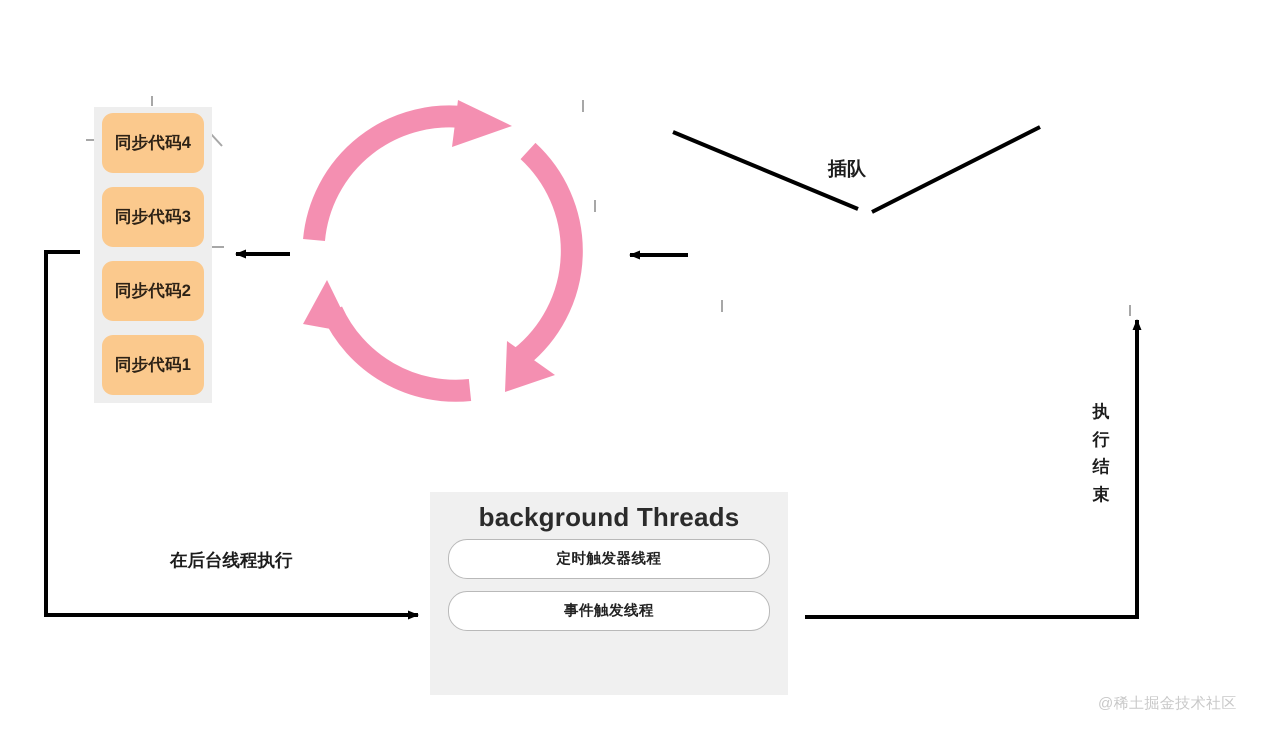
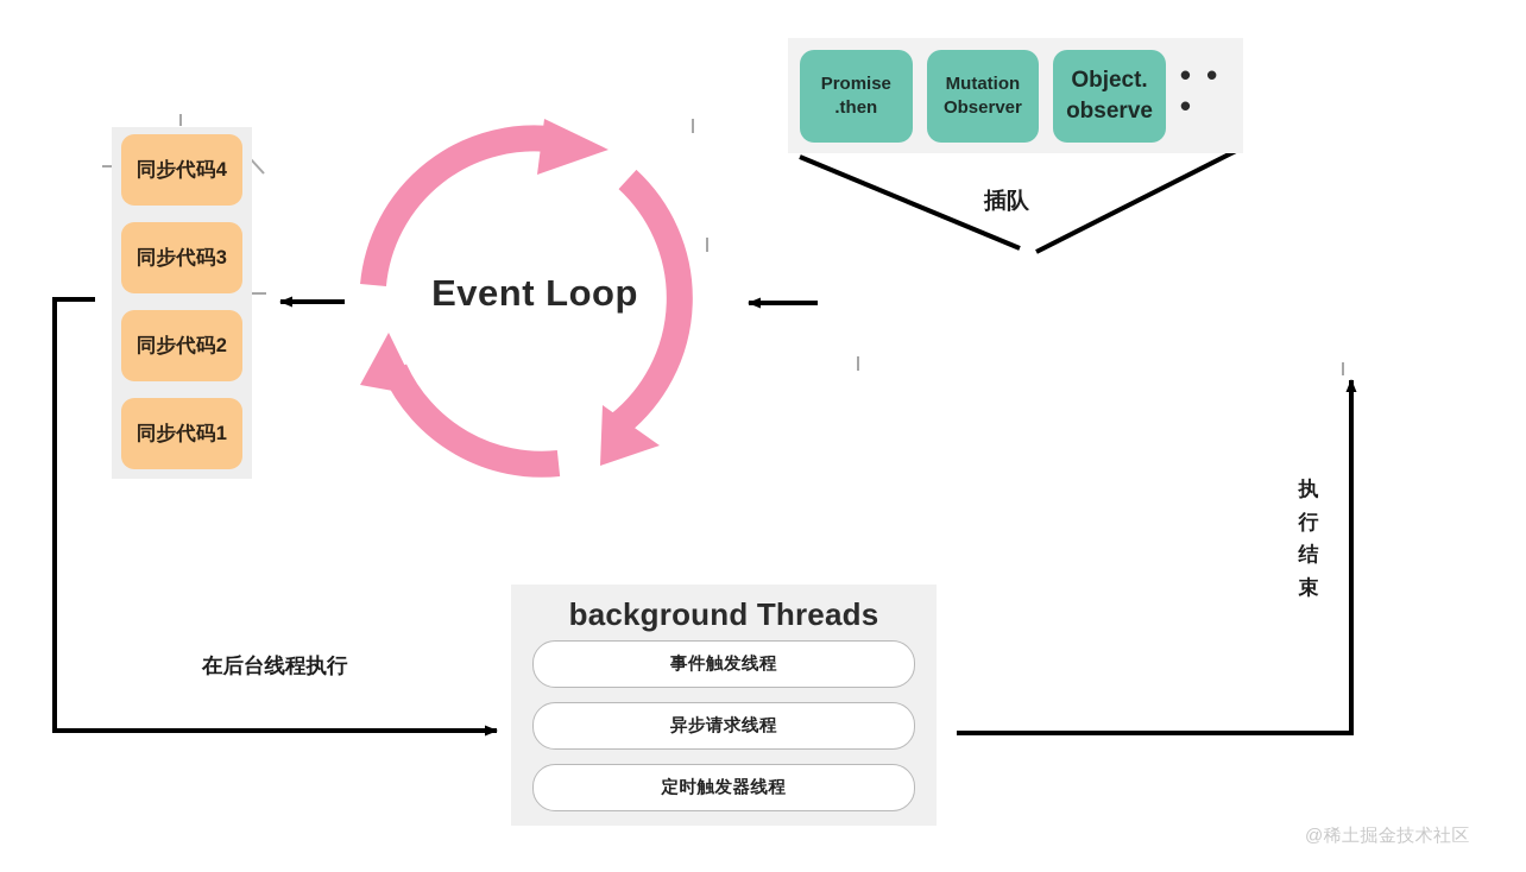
  同步代码4
  同步代码3
  同步代码2
  同步代码1
+ Event Loop
+ Promise
+ .then
+ Mutation
+ Observer
+ Object.
+ observe
+ • • •
  background Threads
- 定时触发器线程
+ 事件触发线程
+ 异步请求线程
- 事件触发线程
+ 定时触发器线程
  插队
  在后台线程执行
  执
  行
  结
  束
  @稀土掘金技术社区
